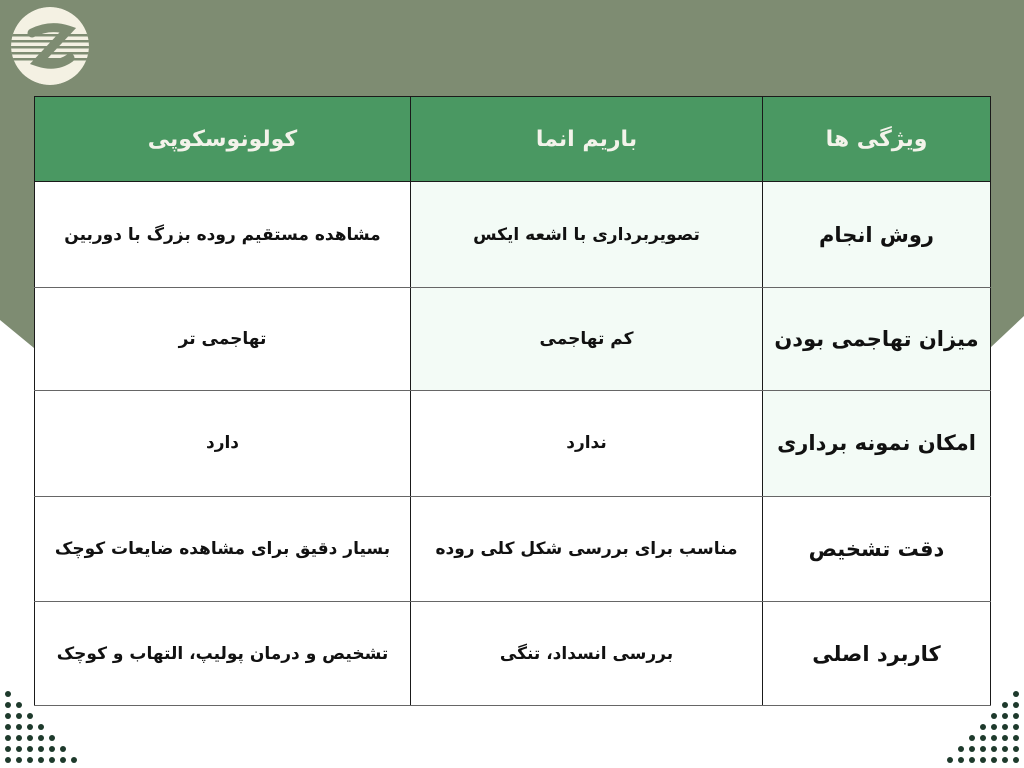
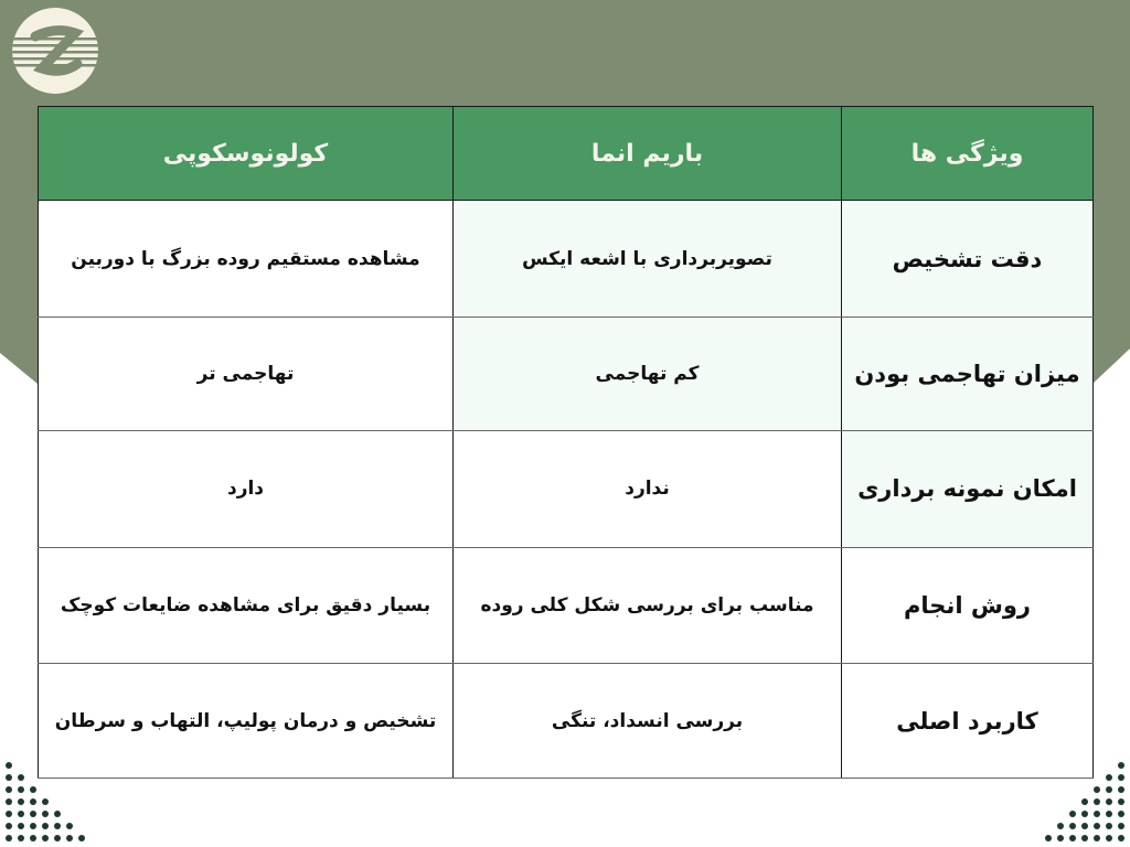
  ویژگی ها	باریم انما	کولونوسکوپی
- روش انجام	تصویربرداری با اشعه ایکس	مشاهده مستقیم روده بزرگ با دوربین
+ دقت تشخیص	تصویربرداری با اشعه ایکس	مشاهده مستقیم روده بزرگ با دوربین
  میزان تهاجمی بودن	کم تهاجمی	تهاجمی تر
  امکان نمونه برداری	ندارد	دارد
- دقت تشخیص	مناسب برای بررسی شکل کلی روده	بسیار دقیق برای مشاهده ضایعات کوچک
+ روش انجام	مناسب برای بررسی شکل کلی روده	بسیار دقیق برای مشاهده ضایعات کوچک
- کاربرد اصلی	بررسی انسداد، تنگی	تشخیص و درمان پولیپ، التهاب و کوچک
+ کاربرد اصلی	بررسی انسداد، تنگی	تشخیص و درمان پولیپ، التهاب و سرطان
